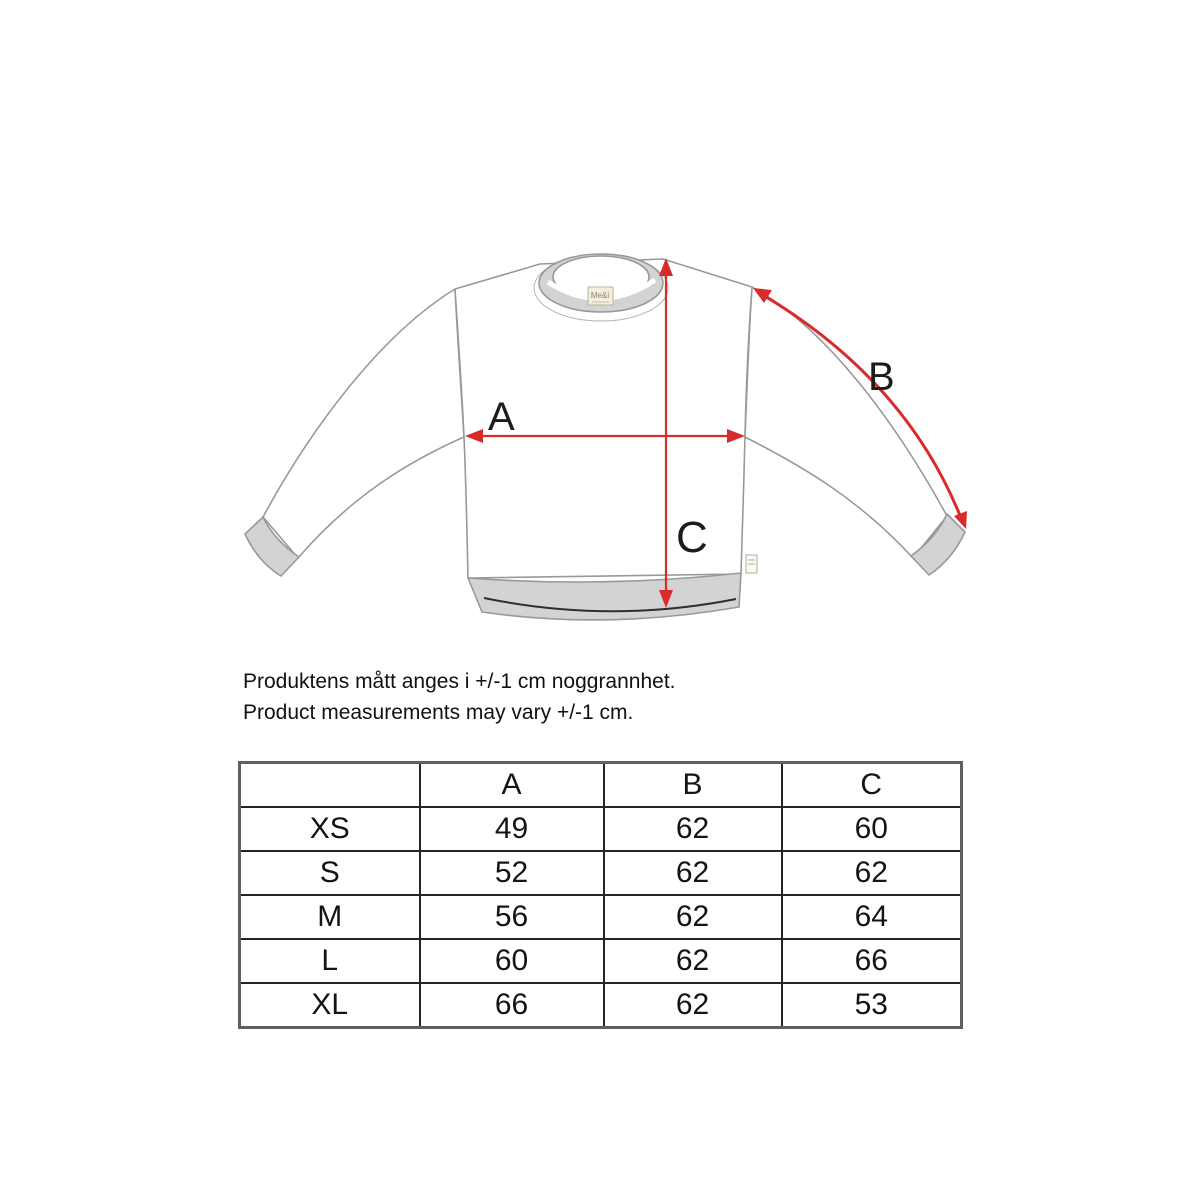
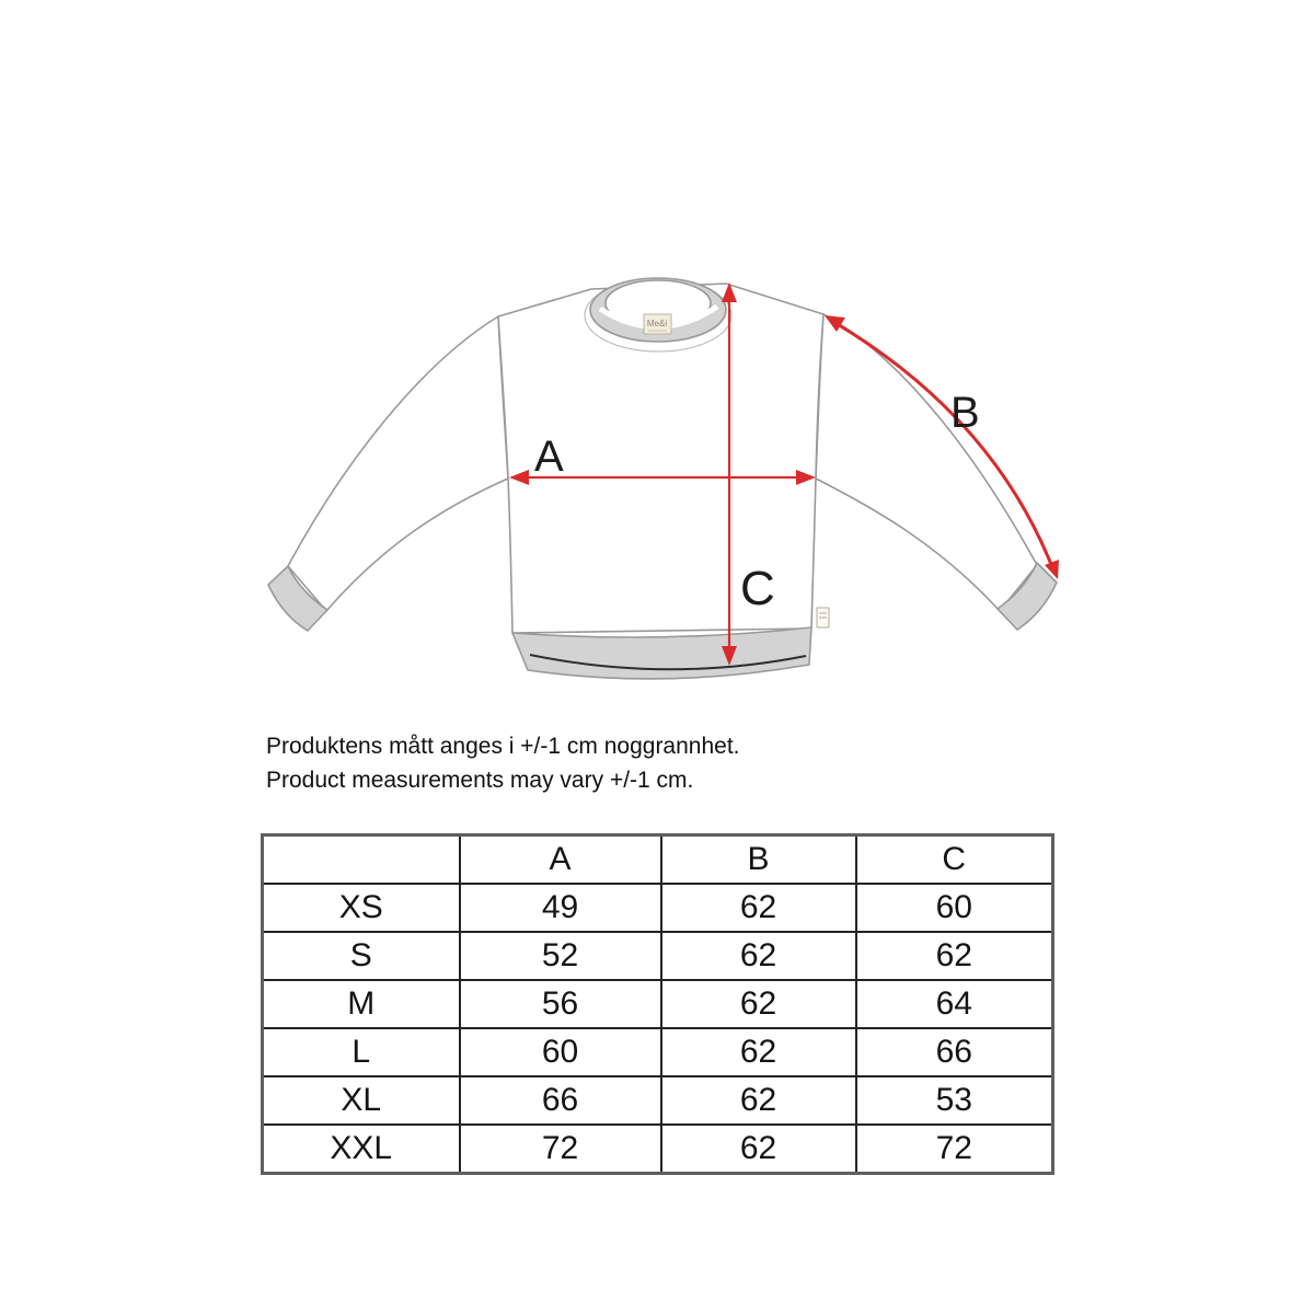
  Me&i
  A
  B
  C
  Produktens mått anges i +/-1 cm noggrannhet.
  Product measurements may vary +/-1 cm.
  	A	B	C
  XS	49	62	60
  S	52	62	62
  M	56	62	64
  L	60	62	66
  XL	66	62	53
+ XXL	72	62	72
